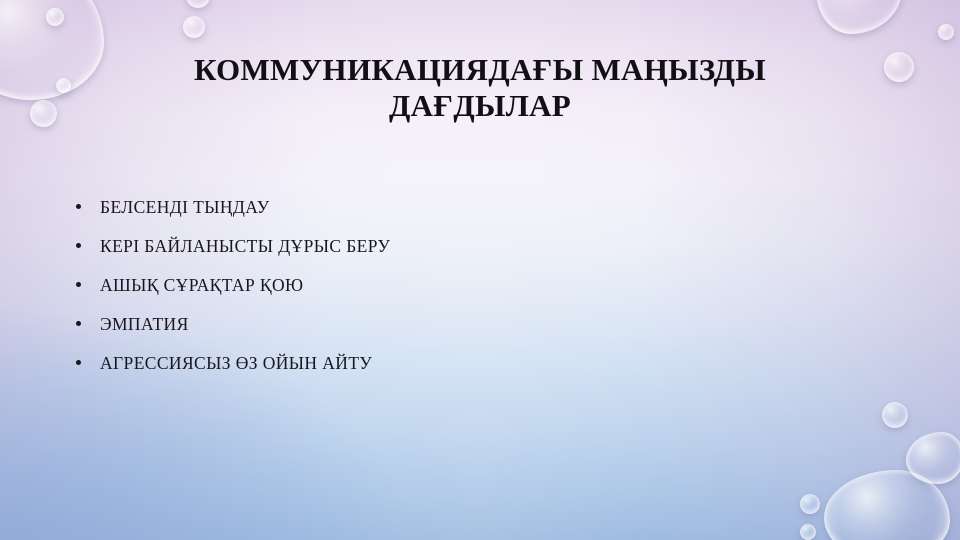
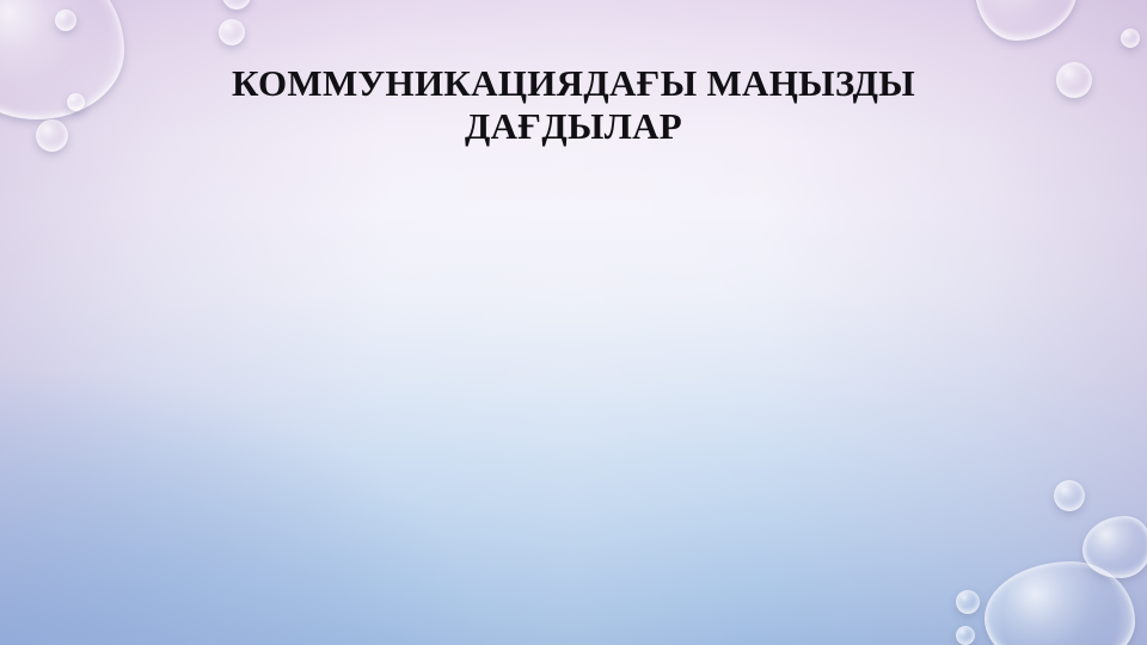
  КОММУНИКАЦИЯДАҒЫ МАҢЫЗДЫ
  ДАҒДЫЛАР
- БЕЛСЕНДІ ТЫҢДАУ
- КЕРІ БАЙЛАНЫСТЫ ДҰРЫС БЕРУ
- АШЫҚ СҰРАҚТАР ҚОЮ
- ЭМПАТИЯ
- АГРЕССИЯСЫЗ ӨЗ ОЙЫН АЙТУ
